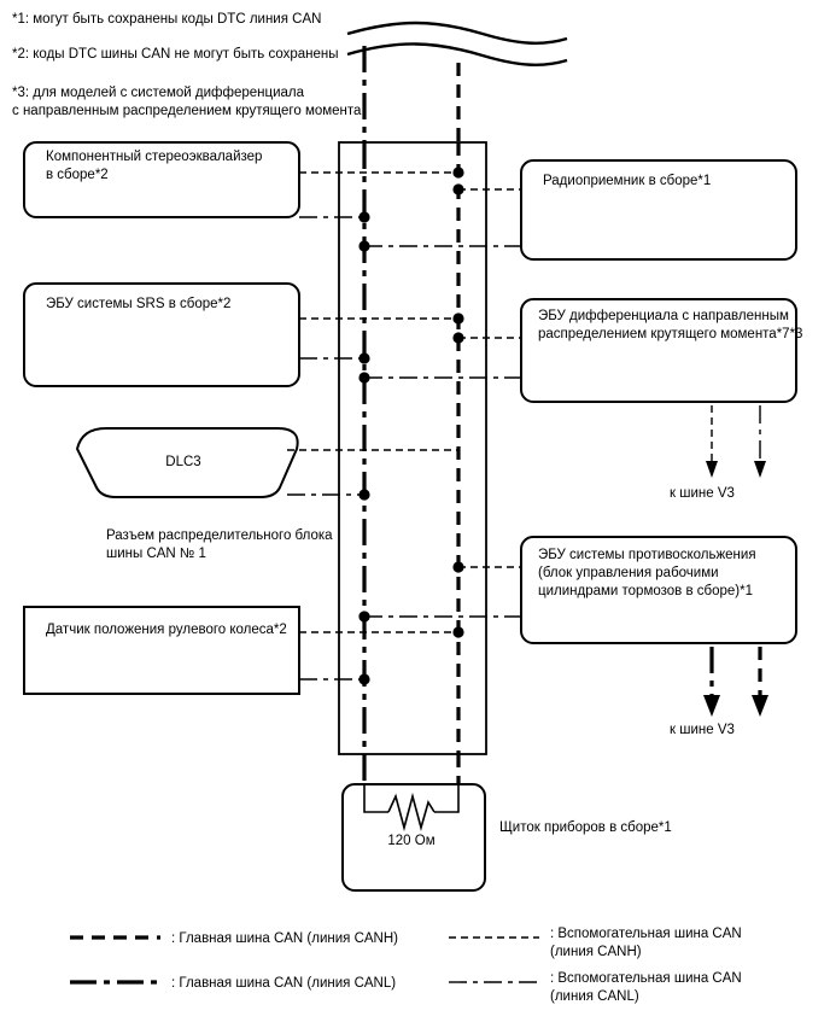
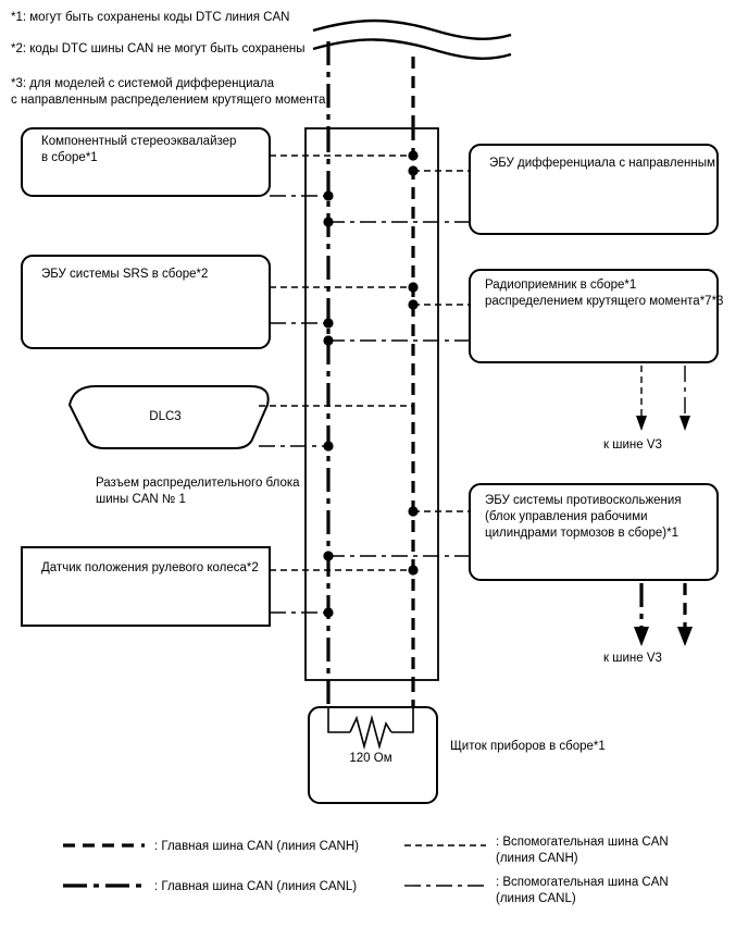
  *1: могут быть сохранены коды DTC линия CAN
  *2: коды DTC шины CAN не могут быть сохранены
  *3: для моделей с системой дифференциала
  с направленным распределением крутящего момента
  Компонентный стереоэквалайзер
- в сборе*2
+ в сборе*1
- Радиоприемник в сборе*1
+ ЭБУ дифференциала с направленным
  ЭБУ системы SRS в сборе*2
- ЭБУ дифференциала с направленным
+ Радиоприемник в сборе*1
  распределением крутящего момента*7*3
  к шине V3
  DLC3
  Разъем распределительного блока
  шины CAN № 1
  ЭБУ системы противоскольжения
  (блок управления рабочими
  цилиндрами тормозов в сборе)*1
  к шине V3
  Датчик положения рулевого колеса*2
  120 Ом
  Щиток приборов в сборе*1
  : Главная шина CAN (линия CANH)
  : Главная шина CAN (линия CANL)
  : Вспомогательная шина CAN
  (линия CANH)
  : Вспомогательная шина CAN
  (линия CANL)
